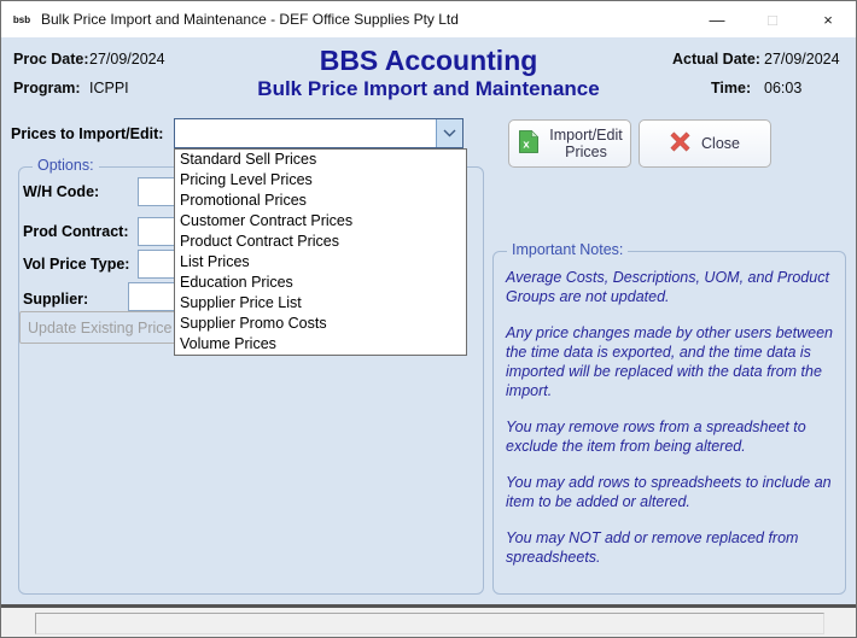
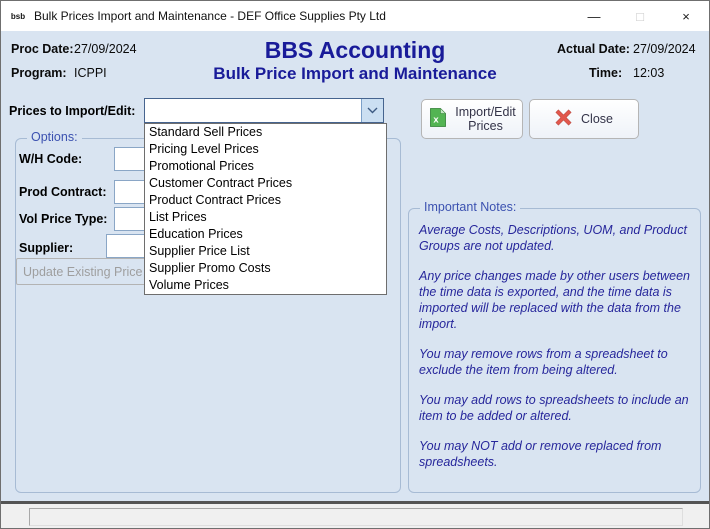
  bsb
- Bulk Price Import and Maintenance - DEF Office Supplies Pty Ltd
+ Bulk Prices Import and Maintenance - DEF Office Supplies Pty Ltd
  —
  □
  ×
  Proc Date:
  27/09/2024
  Program:
  ICPPI
  BBS Accounting
  Bulk Price Import and Maintenance
  Actual Date:
  27/09/2024
  Time:
- 06:03
+ 12:03
  Prices to Import/Edit:
  Standard Sell Prices
  Pricing Level Prices
  Promotional Prices
  Customer Contract Prices
  Product Contract Prices
  List Prices
  Education Prices
  Supplier Price List
  Supplier Promo Costs
  Volume Prices
  x
  Import/Edit Prices
  Close
  Options:
  W/H Code:
  Prod Contract:
  Vol Price Type:
  Supplier:
  Update Existing Price
  Important Notes:
  Average Costs, Descriptions, UOM, and Product Groups are not updated.
  Any price changes made by other users between the time data is exported, and the time data is imported will be replaced with the data from the import.
  You may remove rows from a spreadsheet to exclude the item from being altered.
  You may add rows to spreadsheets to include an item to be added or altered.
  You may NOT add or remove replaced from spreadsheets.
